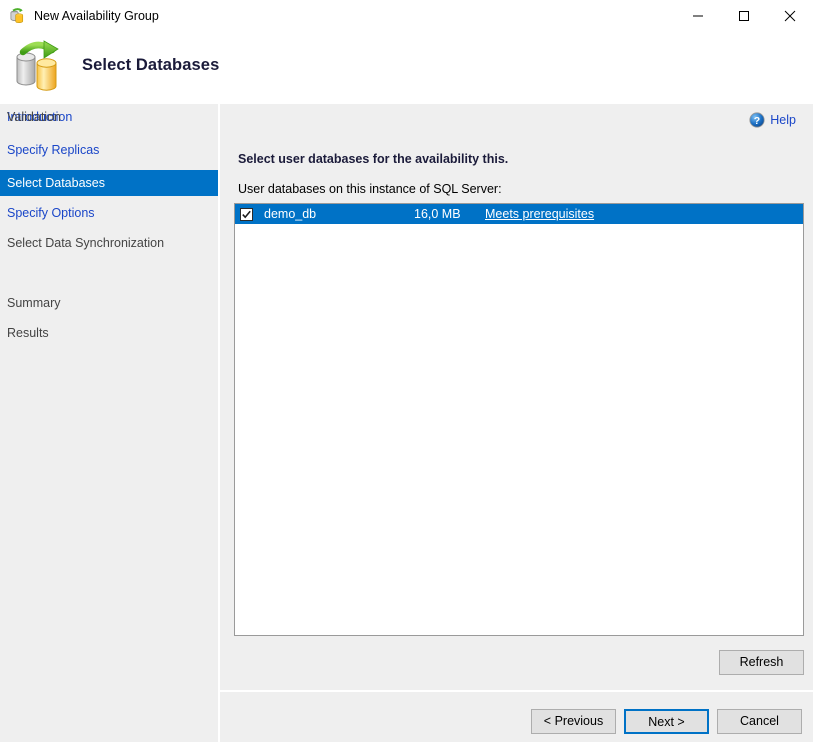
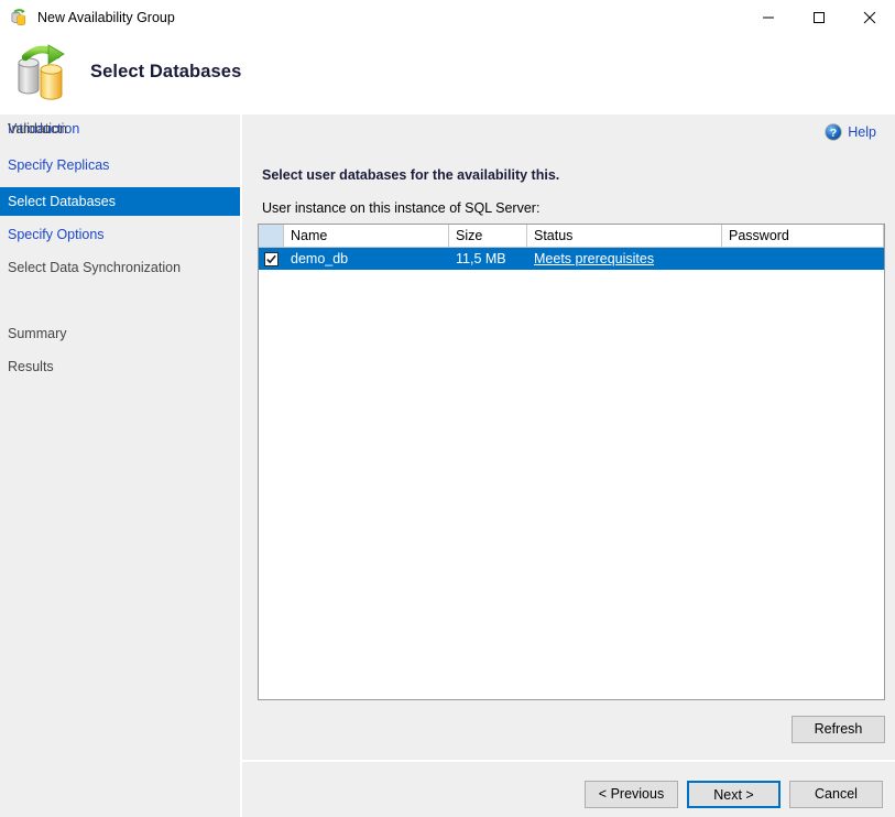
  New Availability Group
  Select Databases
  Introduction
  Specify Replicas
  Select Databases
  Specify Options
  Select Data Synchronization
  Validation
  Summary
  Results
  ?
  Help
  Select user databases for the availability this.
- User databases on this instance of SQL Server:
+ User instance on this instance of SQL Server:
+ Name
+ Size
+ Status
+ Password
  demo_db
- 16,0 MB
+ 11,5 MB
  Meets prerequisites
  Refresh
  < Previous
  Next >
  Cancel
